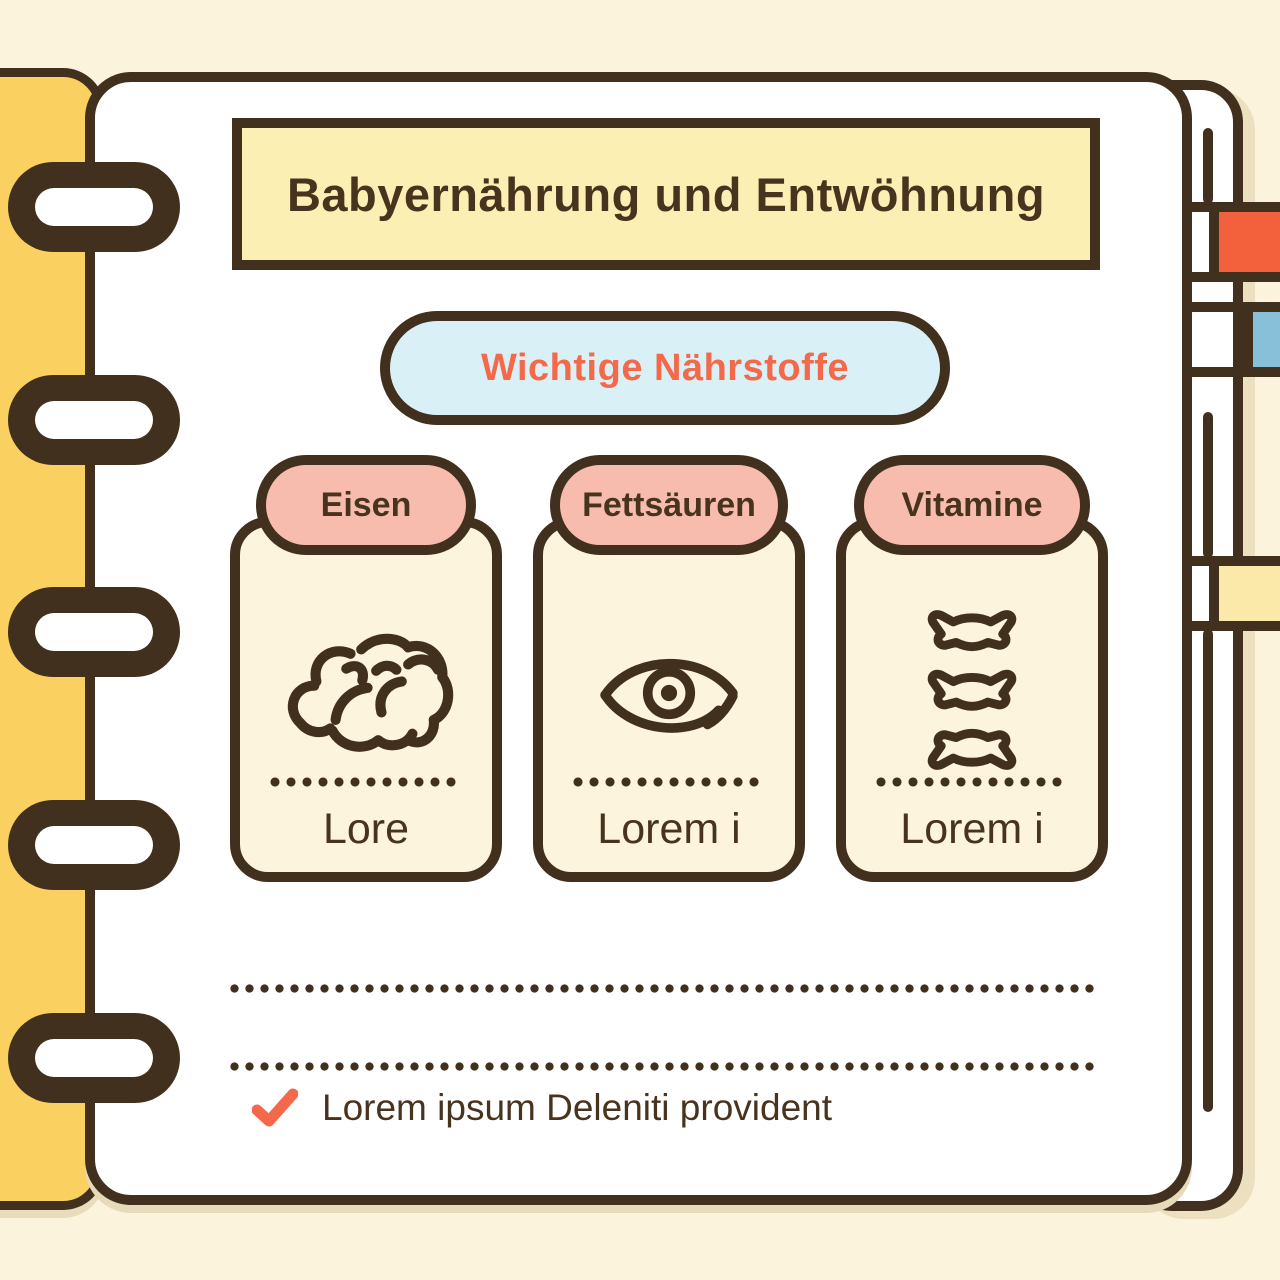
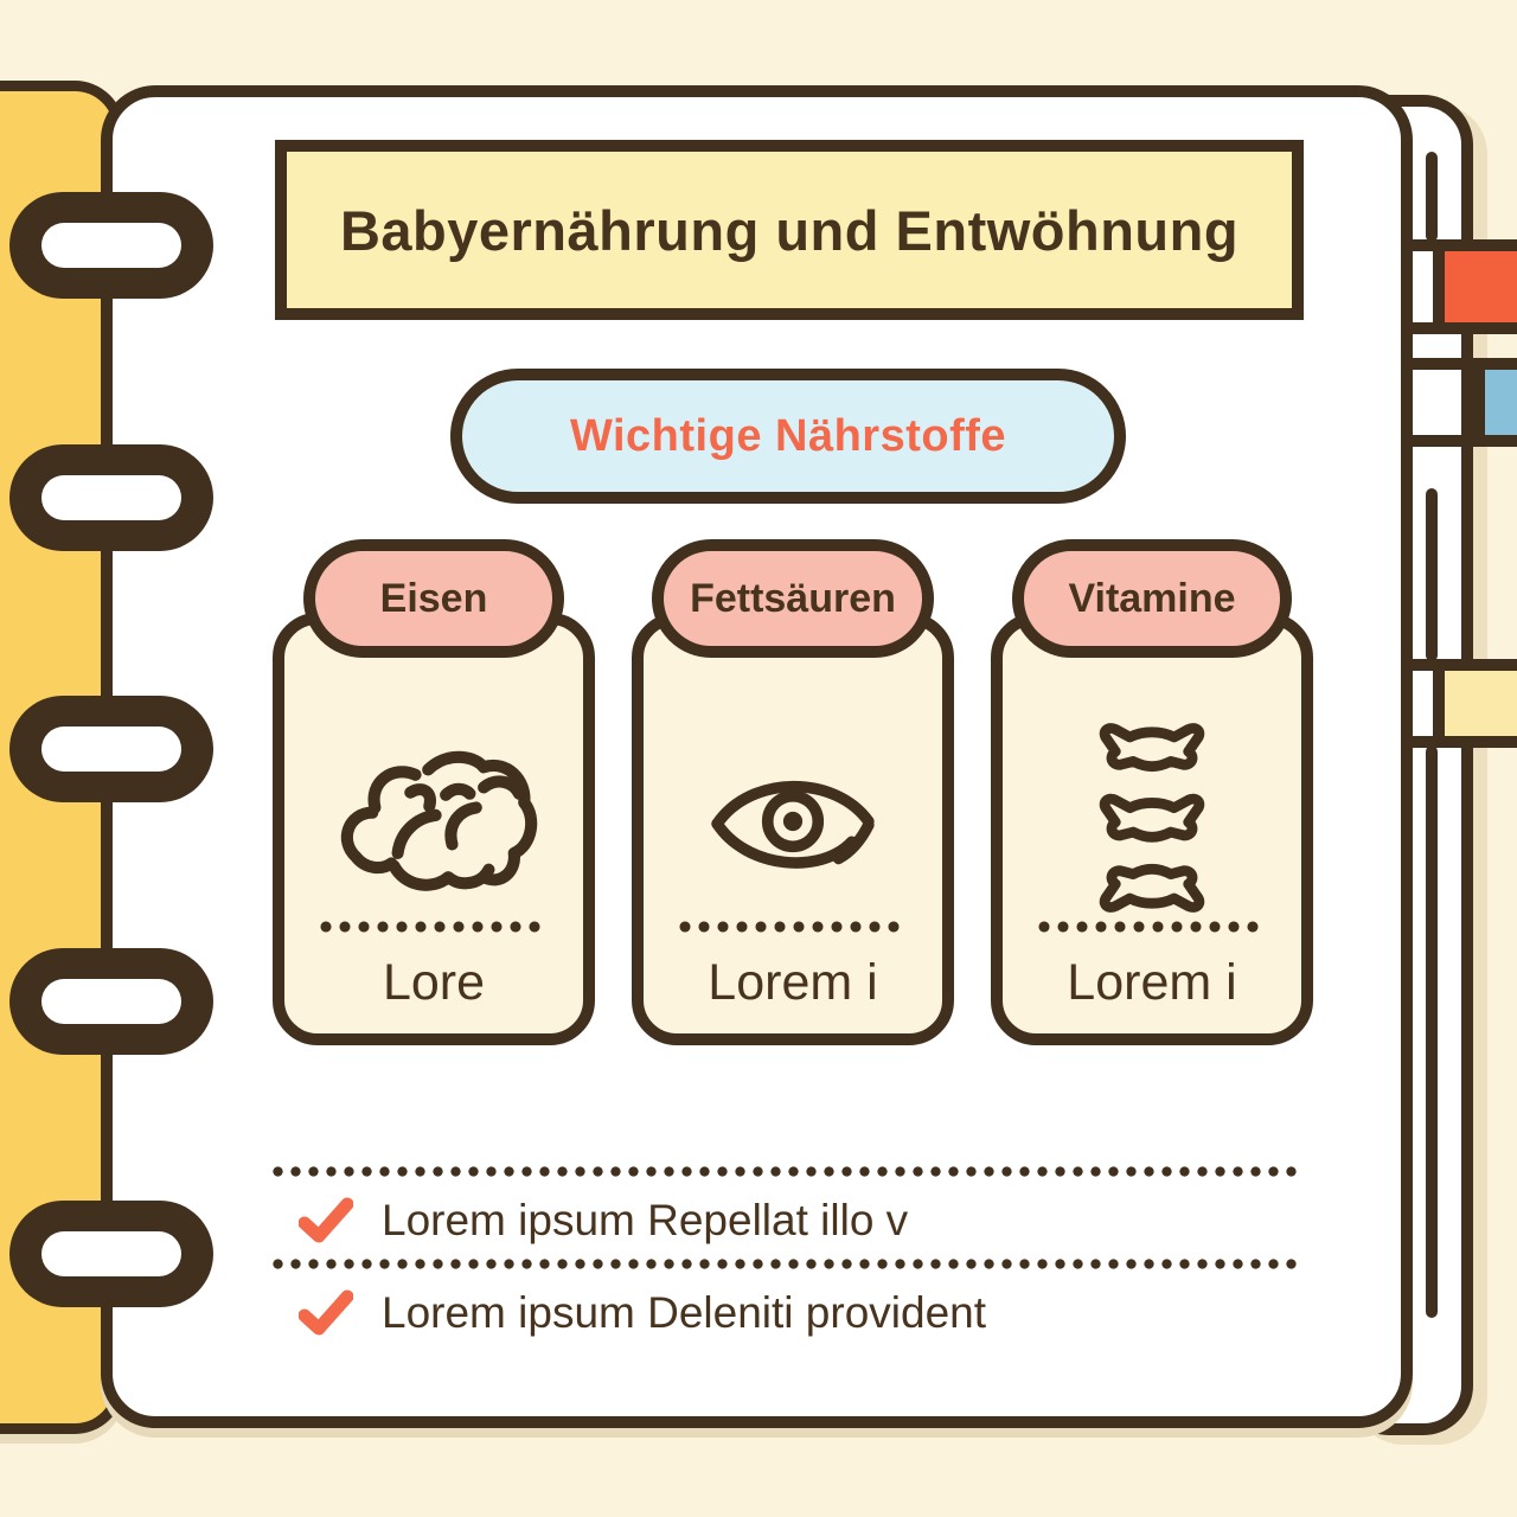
  Babyernährung und Entwöhnung
  Wichtige Nährstoffe
  Lore
  Eisen
  Lorem i
  Fettsäuren
  Lorem i
  Vitamine
+ Lorem ipsum Repellat illo v
  Lorem ipsum Deleniti provident
